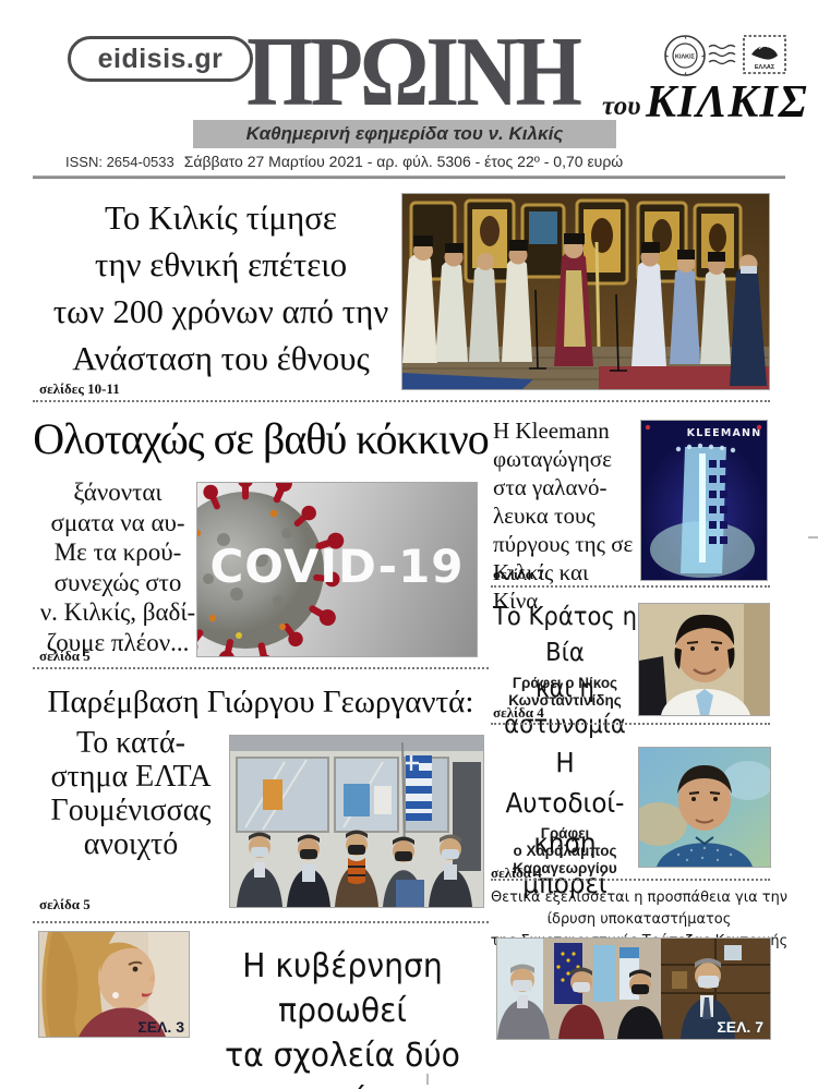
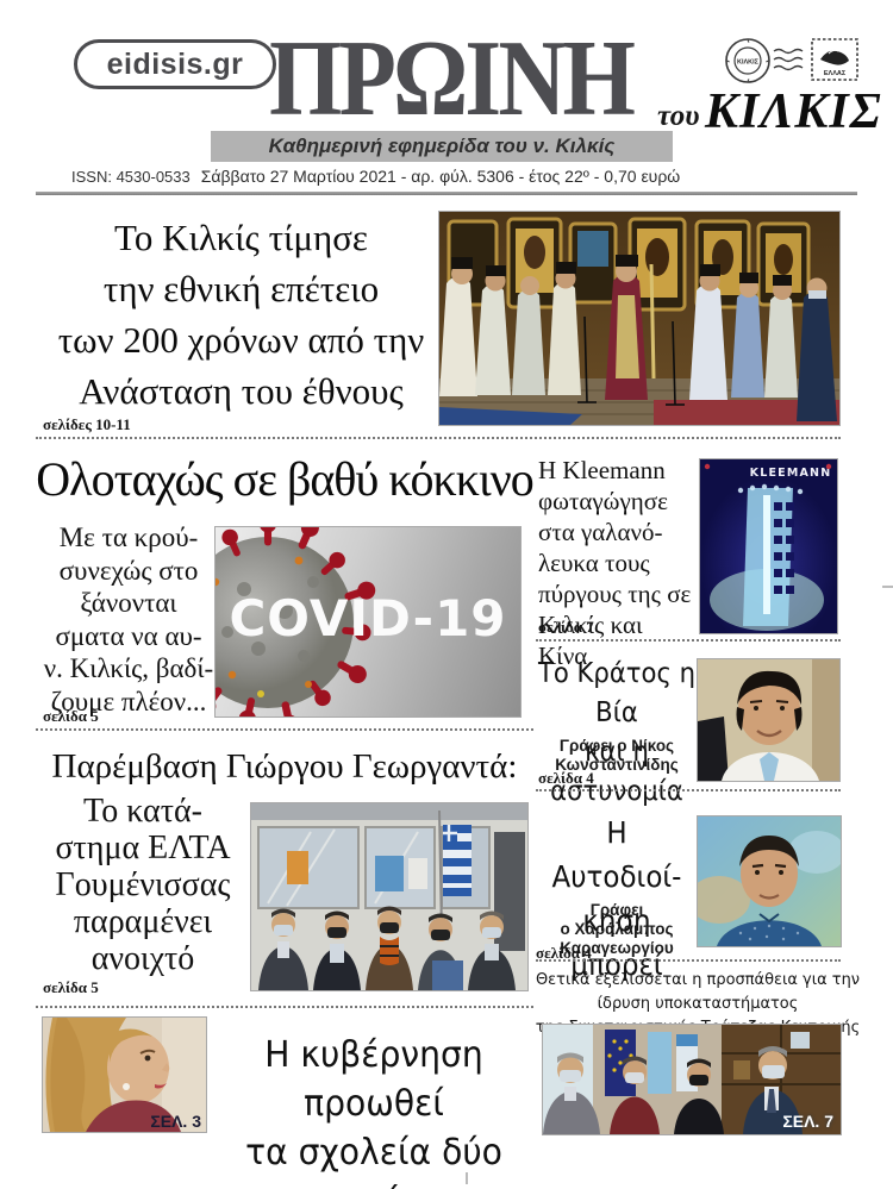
  eidisis.gr
  ΠΡΩΙΝΗ
  του
  ΚΙΛΚΙΣ
  Καθημερινή εφημερίδα του ν. Κιλκίς
- ISSN: 2654-0533
+ ISSN: 4530-0533
  Σάββατο 27 Μαρτίου 2021 - αρ. φύλ. 5306 - έτος 22º - 0,70 ευρώ
  Το Κιλκίς τίμησε
  την εθνική επέτειο
  των 200 χρόνων από την
  Ανάσταση του έθνους
  σελίδες 10-11
  Ολοταχώς σε βαθύ κόκκινο
- ξάνονται
+ Με τα κρού-
- σματα να αυ-
+ συνεχώς στο
- Με τα κρού-
+ ξάνονται
- συνεχώς στο
+ σματα να αυ-
  ν. Κιλκίς, βαδί-
  ζουμε πλέον...
  σελίδα 5
  COVID-19
  Η Kleemann
  φωταγώγησε
  στα γαλανό-
  λευκα τους
  πύργους της σε
  Κιλκίς και Κίνα
  σελίδα 7
  KLEEMANN
  Το Κράτος η Βία
  και η αστυνομία
  Γράφει ο Νίκος
  Κωνσταντινίδης
  σελίδα 4
  Η Αυτοδιοί-
  κηση μπορεί
  Γράφει
  ο Χαράλαμπος
  Καραγεωργίου
  σελίδα 4
  Παρέμβαση Γιώργου Γεωργαντά:
  Το κατά-
  στημα ΕΛΤΑ
  Γουμένισσας
+ παραμένει
  ανοιχτό
  σελίδα 5
  Θετικά εξελίσσεται η προσπάθεια για την ίδρυση υποκαταστήματος
  ΣΕΛ. 7
  ΣΕΛ. 3
  Η κυβέρνηση προωθεί
